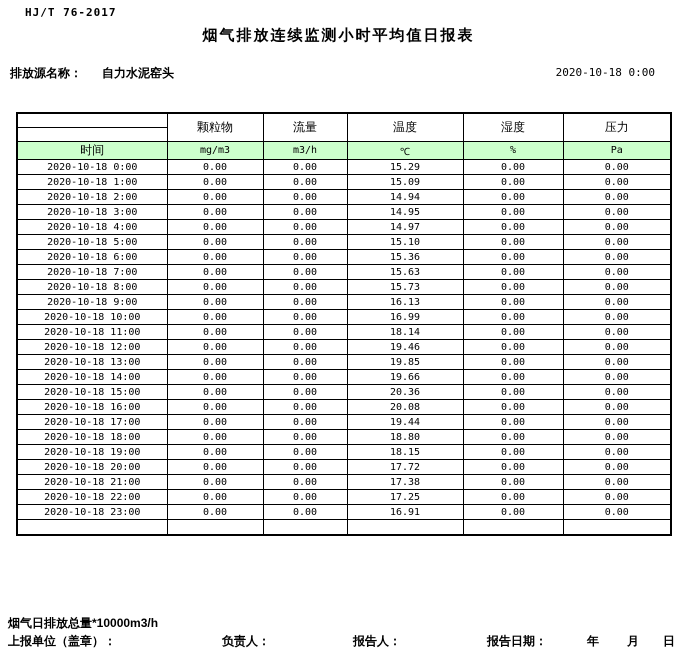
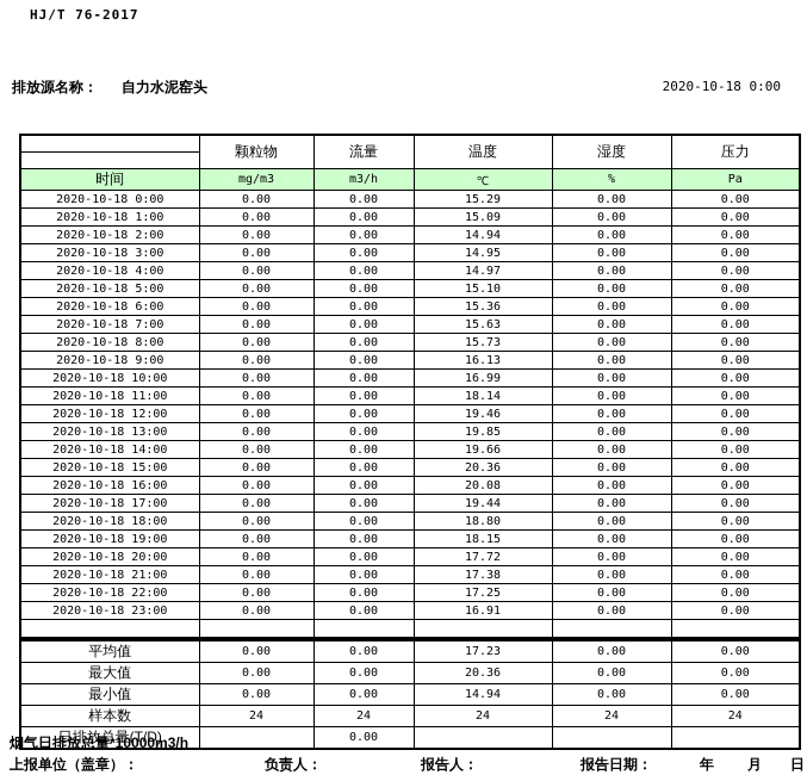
  HJ/T 76-2017
- 烟气排放连续监测小时平均值日报表
  排放源名称： 自力水泥窑头
  2020-10-18 0:00
  	颗粒物	流量	温度	湿度	压力
  时间	mg/m3	m3/h	℃	%	Pa
  2020-10-18 0:00	0.00	0.00	15.29	0.00	0.00
  2020-10-18 1:00	0.00	0.00	15.09	0.00	0.00
  2020-10-18 2:00	0.00	0.00	14.94	0.00	0.00
  2020-10-18 3:00	0.00	0.00	14.95	0.00	0.00
  2020-10-18 4:00	0.00	0.00	14.97	0.00	0.00
  2020-10-18 5:00	0.00	0.00	15.10	0.00	0.00
  2020-10-18 6:00	0.00	0.00	15.36	0.00	0.00
  2020-10-18 7:00	0.00	0.00	15.63	0.00	0.00
  2020-10-18 8:00	0.00	0.00	15.73	0.00	0.00
  2020-10-18 9:00	0.00	0.00	16.13	0.00	0.00
  2020-10-18 10:00	0.00	0.00	16.99	0.00	0.00
  2020-10-18 11:00	0.00	0.00	18.14	0.00	0.00
  2020-10-18 12:00	0.00	0.00	19.46	0.00	0.00
  2020-10-18 13:00	0.00	0.00	19.85	0.00	0.00
  2020-10-18 14:00	0.00	0.00	19.66	0.00	0.00
  2020-10-18 15:00	0.00	0.00	20.36	0.00	0.00
  2020-10-18 16:00	0.00	0.00	20.08	0.00	0.00
  2020-10-18 17:00	0.00	0.00	19.44	0.00	0.00
  2020-10-18 18:00	0.00	0.00	18.80	0.00	0.00
  2020-10-18 19:00	0.00	0.00	18.15	0.00	0.00
  2020-10-18 20:00	0.00	0.00	17.72	0.00	0.00
  2020-10-18 21:00	0.00	0.00	17.38	0.00	0.00
  2020-10-18 22:00	0.00	0.00	17.25	0.00	0.00
  2020-10-18 23:00	0.00	0.00	16.91	0.00	0.00
+ 平均值	0.00	0.00	17.23	0.00	0.00
+ 最大值	0.00	0.00	20.36	0.00	0.00
+ 最小值	0.00	0.00	14.94	0.00	0.00
+ 样本数	24	24	24	24	24
+ 日排放总量(T/D)		0.00
  烟气日排放总量*10000m3/h
  上报单位（盖章）：
  负责人：
  报告人：
  报告日期：
  年
  月
  日
